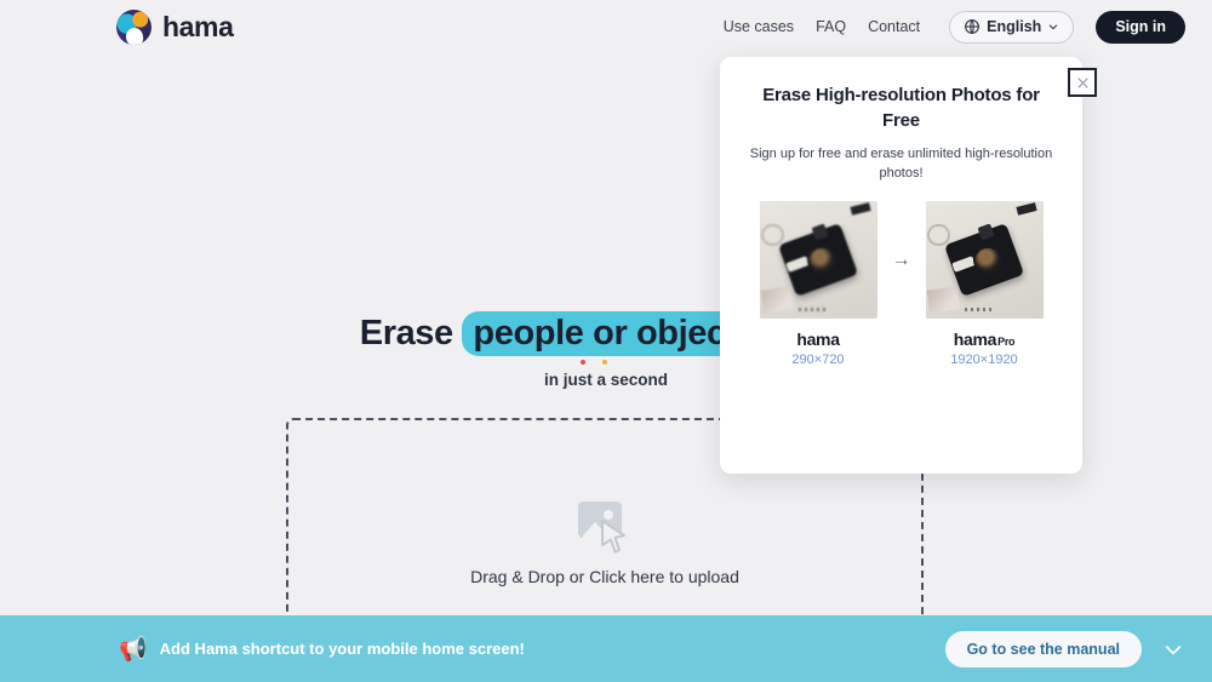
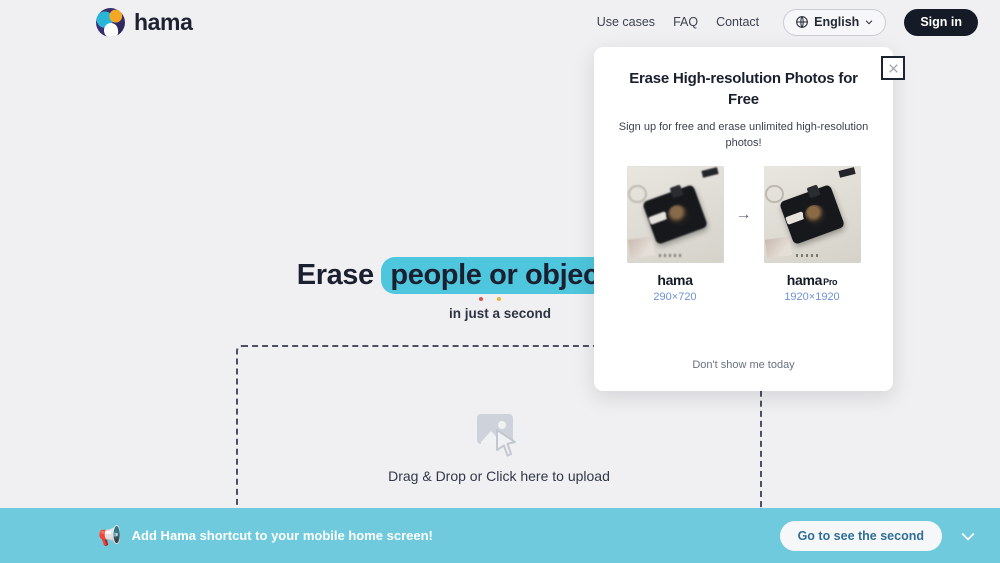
  hama
  Use cases
  FAQ
  Contact
  English
  Sign in
  Erase people or objec
  in just a second
  Drag & Drop or Click here to upload
  Erase High-resolution Photos for Free
  Sign up for free and erase unlimited high-resolution photos!
  hama
  290×720
  →
  hama
  Pro
  1920×1920
+ Don't show me today
  📢
  Add Hama shortcut to your mobile home screen!
- Go to see the manual
+ Go to see the second
